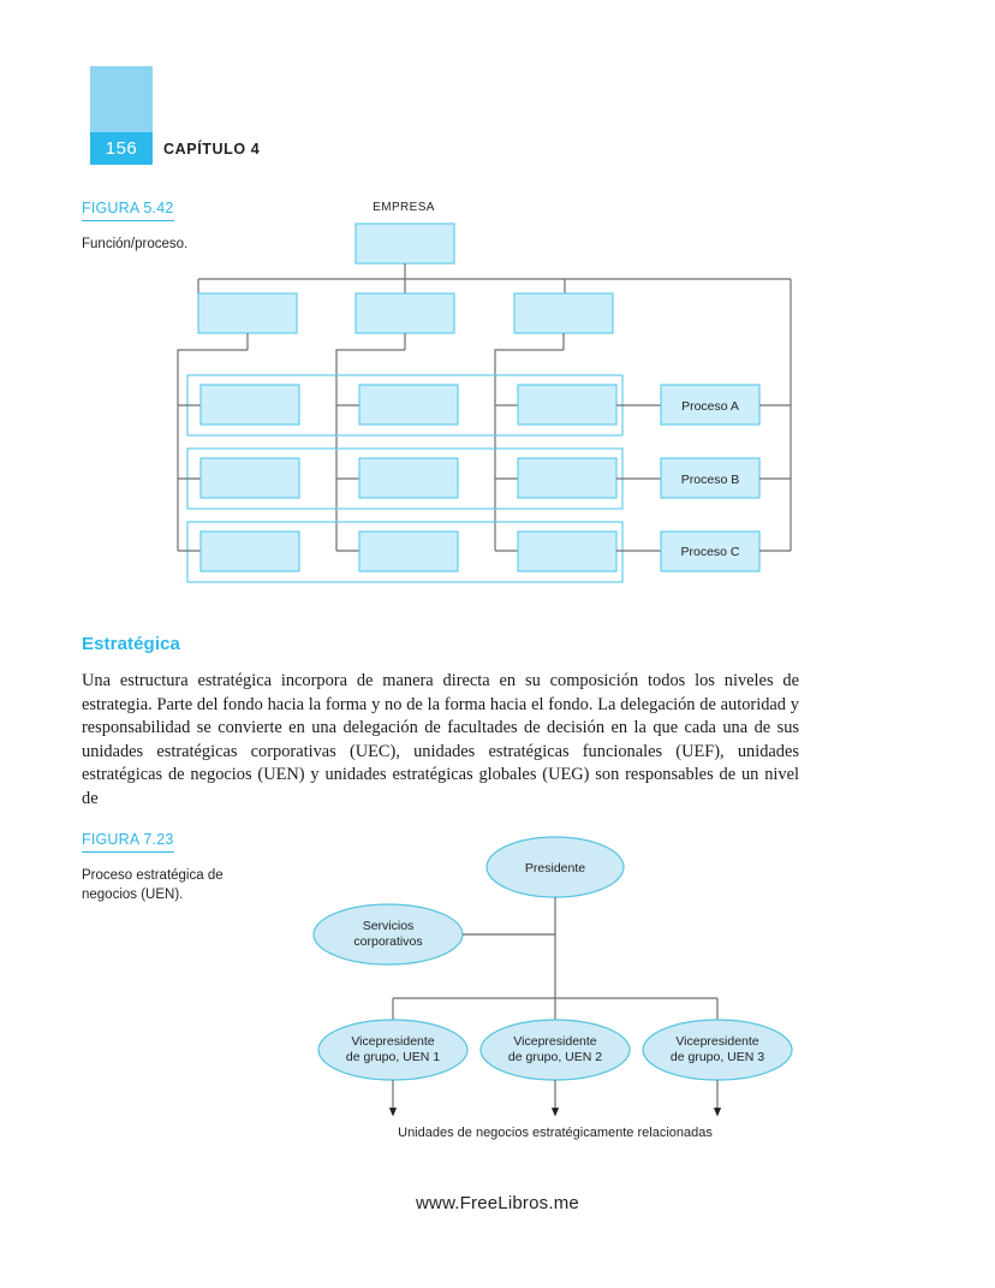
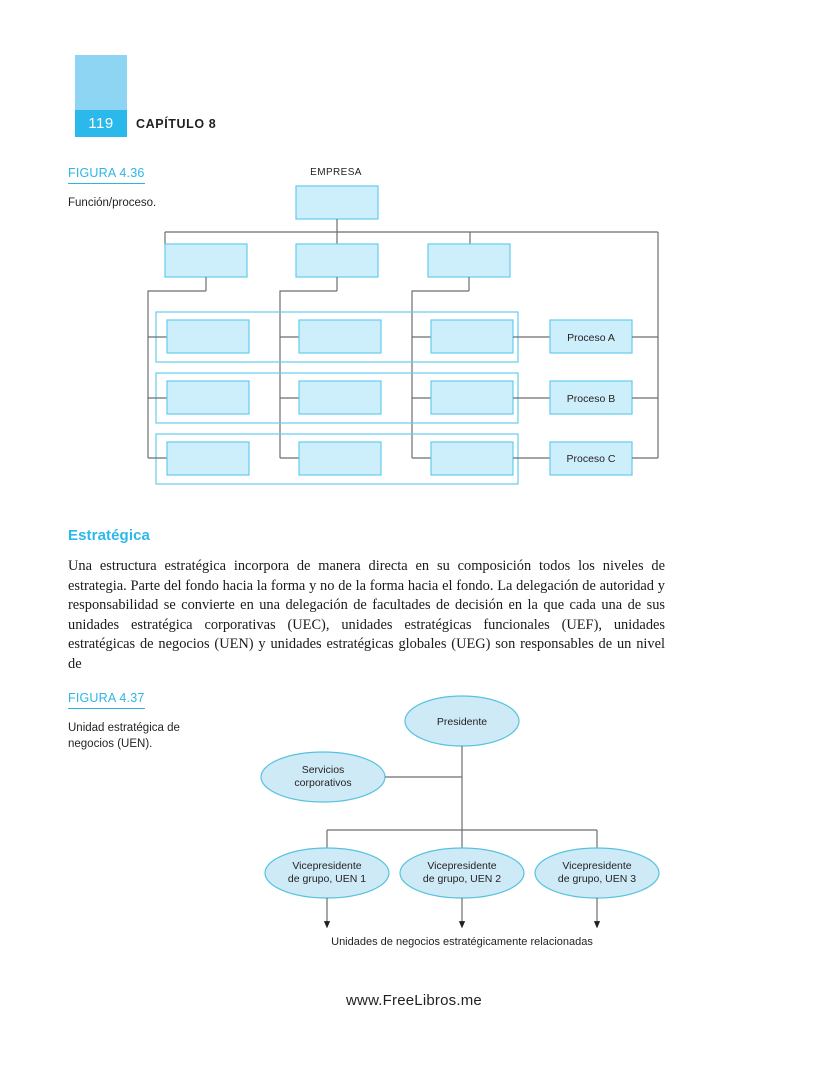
- 156
+ 119
- CAPÍTULO 4
+ CAPÍTULO 8
- FIGURA 5.42
+ FIGURA 4.36
  Función/proceso.
  EMPRESA
  Proceso A
  Proceso B
  Proceso C
  Estratégica
- Una estructura estratégica incorpora de manera directa en su composición todos los niveles de estrategia. Parte del fondo hacia la forma y no de la forma hacia el fondo. La delegación de autoridad y responsabilidad se convierte en una delegación de facultades de decisión en la que cada una de sus unidades estratégicas corporativas (UEC), unidades estratégicas funcionales (UEF), unidades estratégicas de negocios (UEN) y unidades estratégicas globales (UEG) son responsables de un nivel de
+ Una estructura estratégica incorpora de manera directa en su composición todos los niveles de estrategia. Parte del fondo hacia la forma y no de la forma hacia el fondo. La delegación de autoridad y responsabilidad se convierte en una delegación de facultades de decisión en la que cada una de sus unidades estratégica corporativas (UEC), unidades estratégicas funcionales (UEF), unidades estratégicas de negocios (UEN) y unidades estratégicas globales (UEG) son responsables de un nivel de
- FIGURA 7.23
+ FIGURA 4.37
- Proceso estratégica de negocios (UEN).
+ Unidad estratégica de negocios (UEN).
  Presidente
  Servicios
  corporativos
  Vicepresidente
  de grupo, UEN 1
  Vicepresidente
  de grupo, UEN 2
  Vicepresidente
  de grupo, UEN 3
  Unidades de negocios estratégicamente relacionadas
  www.FreeLibros.me
